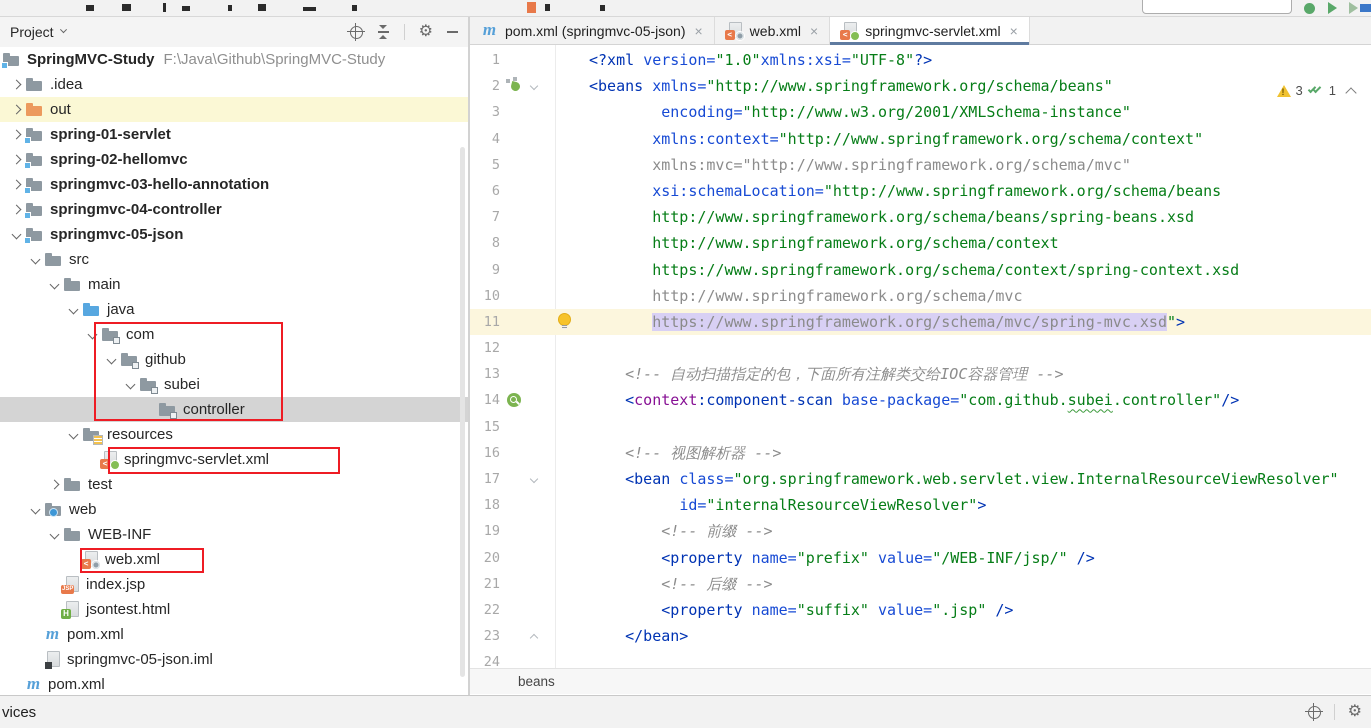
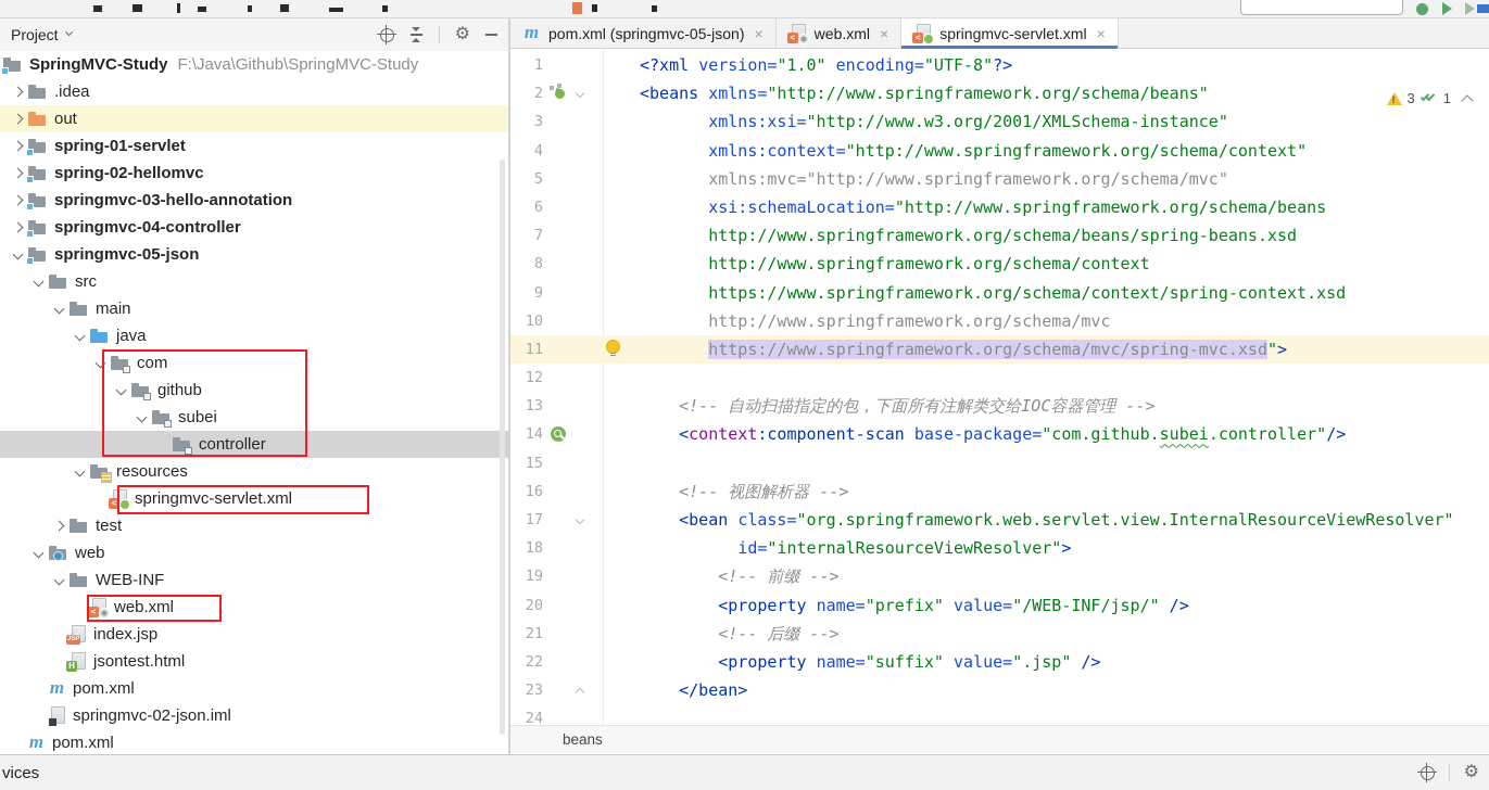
  Project
  ⚙
  SpringMVC-Study
  F:\Java\Github\SpringMVC-Study
  .idea
  out
  spring-01-servlet
  spring-02-hellomvc
  springmvc-03-hello-annotation
  springmvc-04-controller
  springmvc-05-json
  src
  main
  java
  com
  github
  subei
  controller
  resources
  <
  springmvc-servlet.xml
  test
  web
  WEB-INF
  <
  web.xml
  index.jsp
  H
  jsontest.html
  m
  pom.xml
- springmvc-05-json.iml
+ springmvc-02-json.iml
  m
  pom.xml
  m
  pom.xml (springmvc-05-json)
  ×
  <
  web.xml
  ×
  <
  springmvc-servlet.xml
  ×
  1
- <?xml version="1.0"xmlns:xsi="UTF-8"?>
+ <?xml version="1.0" encoding="UTF-8"?>
  2
  <beans xmlns="http://www.springframework.org/schema/beans"
  3
- encoding="http://www.w3.org/2001/XMLSchema-instance"
+ xmlns:xsi="http://www.w3.org/2001/XMLSchema-instance"
  4
  xmlns:context="http://www.springframework.org/schema/context"
  5
  xmlns:mvc="http://www.springframework.org/schema/mvc"
  6
  xsi:schemaLocation="http://www.springframework.org/schema/beans
  7
  http://www.springframework.org/schema/beans/spring-beans.xsd
  8
  http://www.springframework.org/schema/context
  9
  https://www.springframework.org/schema/context/spring-context.xsd
  10
  http://www.springframework.org/schema/mvc
  11
  https://www.springframework.org/schema/mvc/spring-mvc.xsd">
  12
  13
  <!-- 自动扫描指定的包，下面所有注解类交给IOC容器管理 -->
  14
  <context:component-scan base-package="com.github.subei.controller"/>
  15
  16
  <!-- 视图解析器 -->
  17
  <bean class="org.springframework.web.servlet.view.InternalResourceViewResolver"
  18
  id="internalResourceViewResolver">
  19
  <!-- 前缀 -->
  20
  <property name="prefix" value="/WEB-INF/jsp/" />
  21
  <!-- 后缀 -->
  22
  <property name="suffix" value=".jsp" />
  23
  </bean>
  24
  3
  1
  beans
  vices
  ⚙
